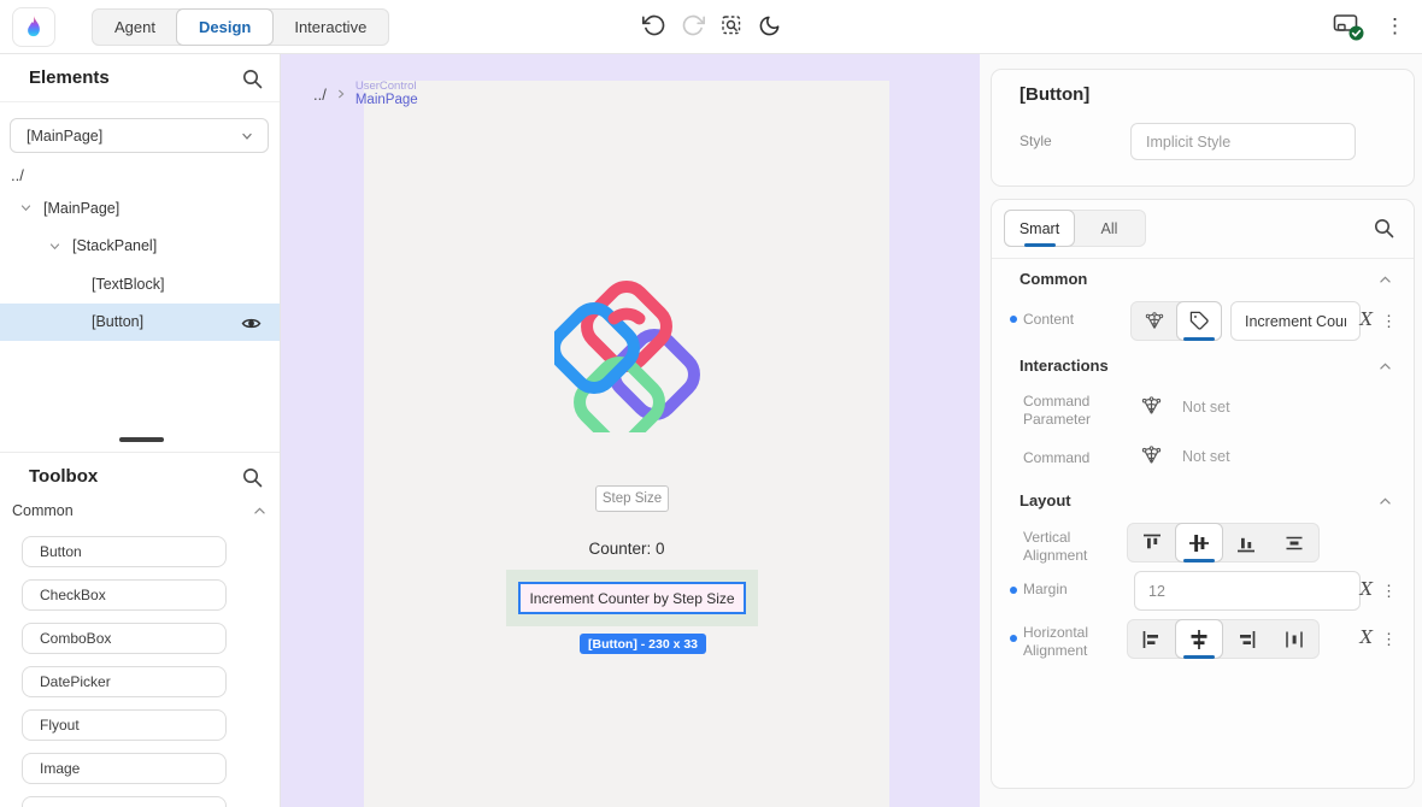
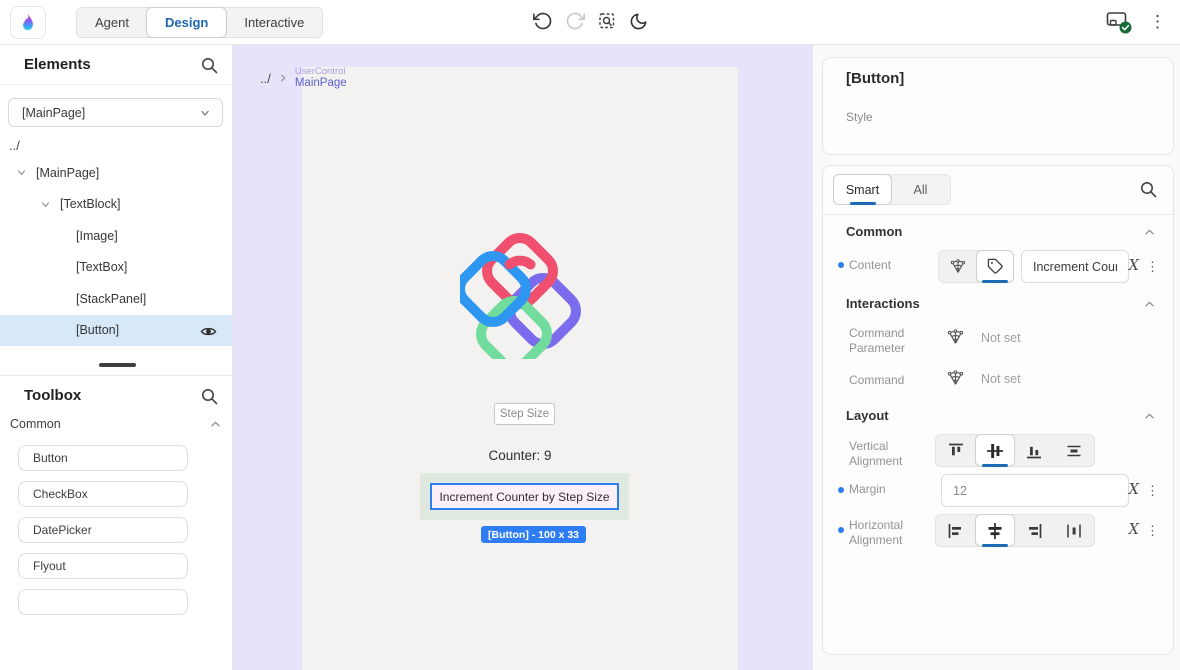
  Agent
  Design
  Interactive
  ⋮
  Elements
  [MainPage]
  ../
  [MainPage]
- [StackPanel]
+ [TextBlock]
+ [Image]
+ [TextBox]
- [TextBlock]
+ [StackPanel]
  [Button]
  Toolbox
  Common
  Button
  CheckBox
- ComboBox
  DatePicker
  Flyout
- Image
  ../
  UserControl
  MainPage
  Step Size
- Counter: 0
+ Counter: 9
  Increment Counter by Step Size
- [Button] - 230 x 33
+ [Button] - 100 x 33
  [Button]
  Style
- Implicit Style
  Smart
  All
  Common
  Content
  X
  ⋮
  Interactions
  Command Parameter
  Not set
  Command
  Not set
  Layout
  Vertical Alignment
  Margin
  12
  X
  ⋮
  Horizontal Alignment
  X
  ⋮
